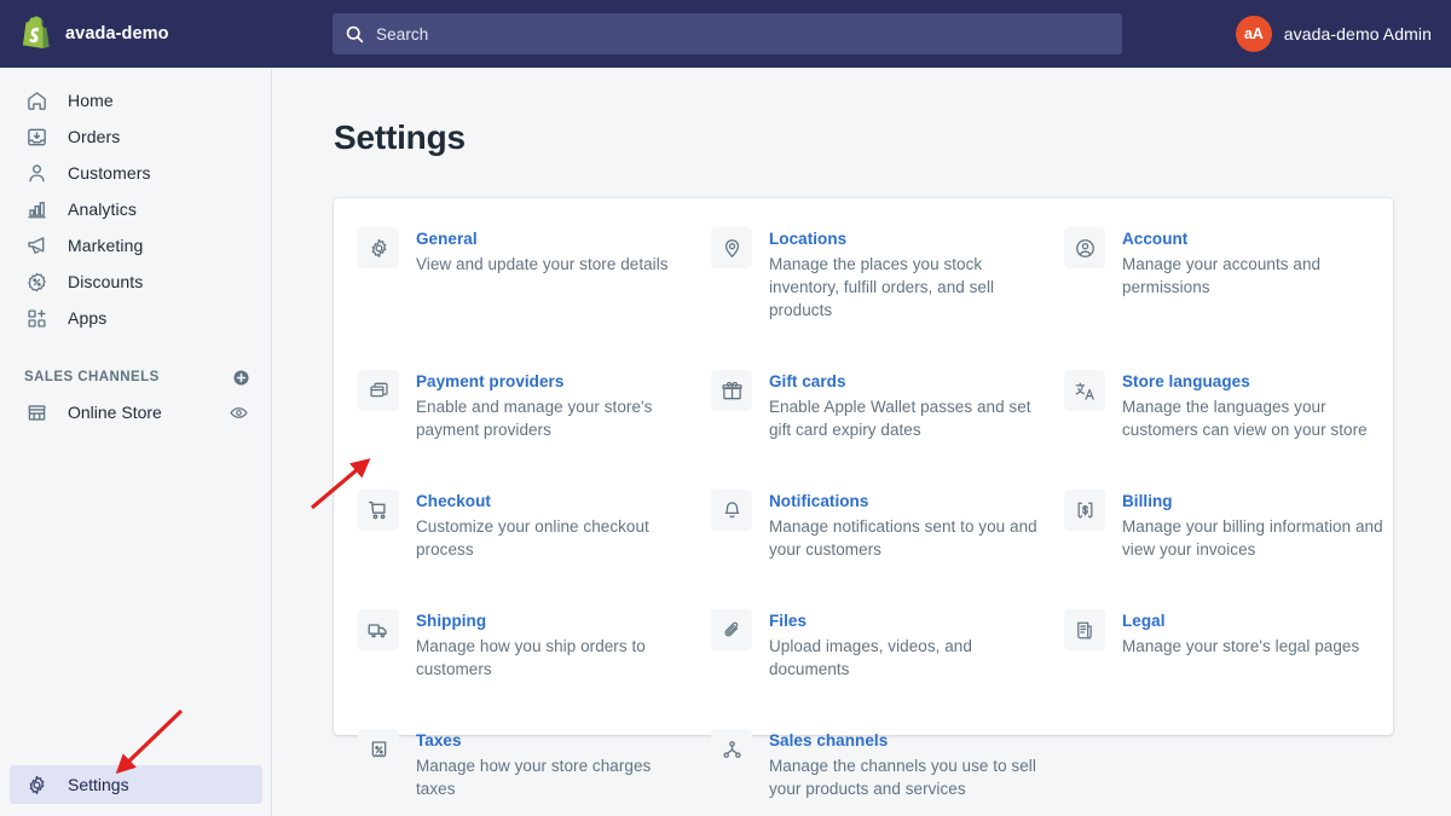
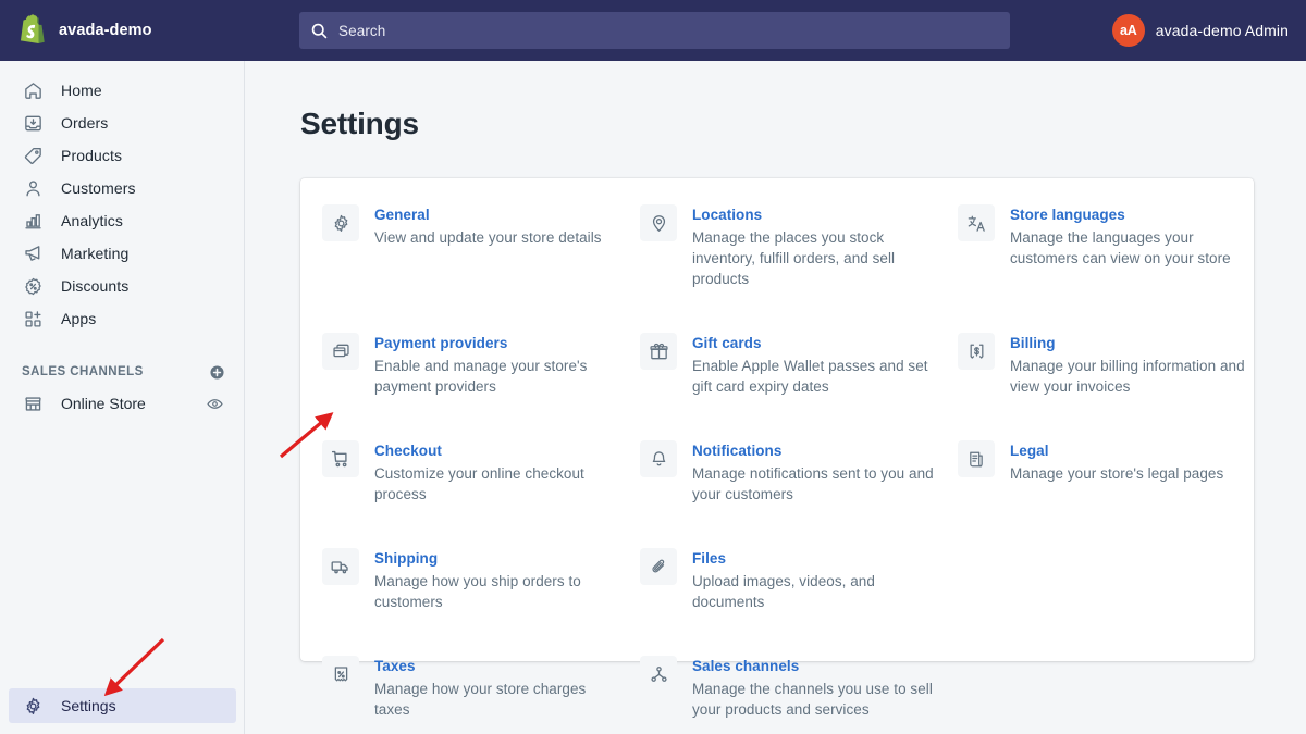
  avada-demo
  Search
  aA
  avada-demo Admin
  Home
  Orders
+ Products
  Customers
  Analytics
  Marketing
  Discounts
  Apps
  SALES CHANNELS
  Online Store
  Settings
  Settings
  General
  View and update your store details
  Payment providers
  Enable and manage your store's payment providers
  Checkout
  Customize your online checkout process
  Shipping
  Manage how you ship orders to customers
  Taxes
  Manage how your store charges taxes
  Locations
  Manage the places you stock inventory, fulfill orders, and sell products
  Gift cards
  Enable Apple Wallet passes and set gift card expiry dates
  Notifications
  Manage notifications sent to you and your customers
  Files
  Upload images, videos, and documents
  Sales channels
  Manage the channels you use to sell your products and services
- Account
- Manage your accounts and permissions
  Store languages
  Manage the languages your customers can view on your store
  Billing
  Manage your billing information and view your invoices
  Legal
  Manage your store's legal pages
